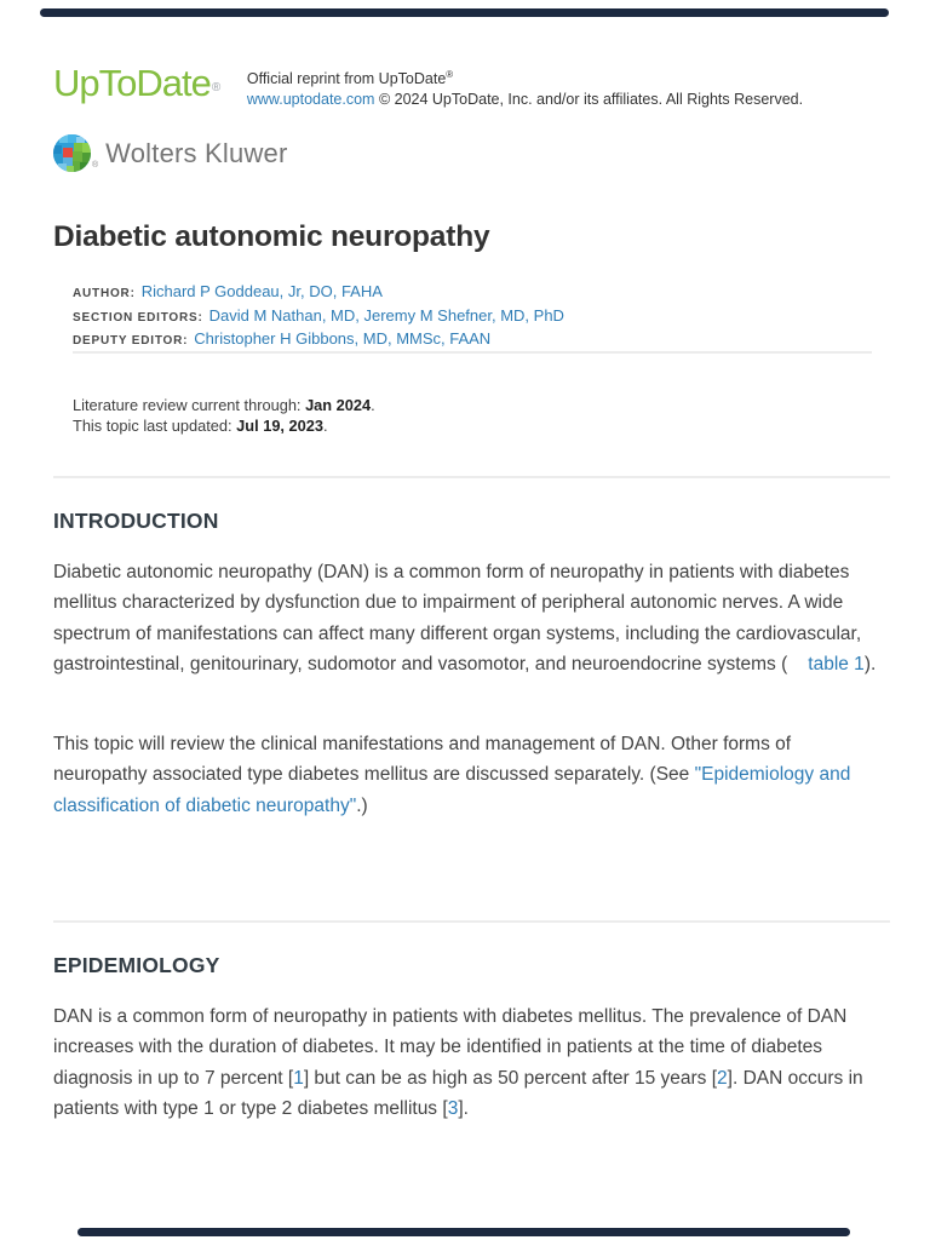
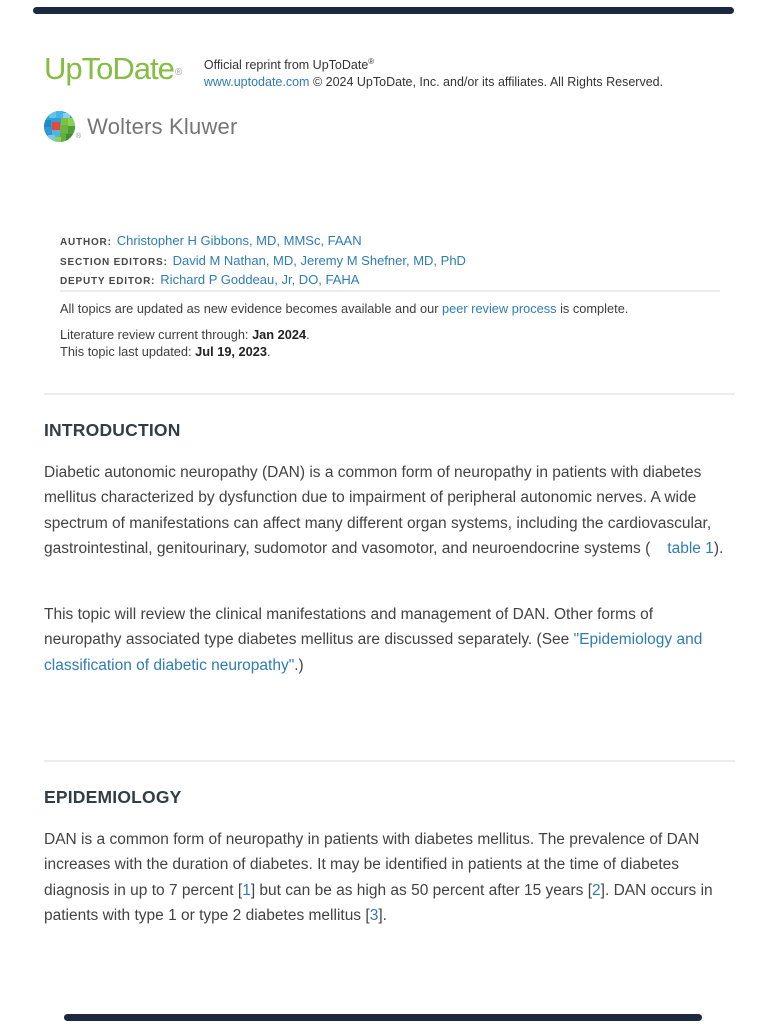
  UpToDate
  ®
  Official reprint from UpToDate®
  www.uptodate.com © 2024 UpToDate, Inc. and/or its affiliates. All Rights Reserved.
  Wolters Kluwer
- Diabetic autonomic neuropathy
- AUTHOR: Richard P Goddeau, Jr, DO, FAHA
+ AUTHOR: Christopher H Gibbons, MD, MMSc, FAAN
  SECTION EDITORS: David M Nathan, MD, Jeremy M Shefner, MD, PhD
- DEPUTY EDITOR: Christopher H Gibbons, MD, MMSc, FAAN
+ DEPUTY EDITOR: Richard P Goddeau, Jr, DO, FAHA
+ All topics are updated as new evidence becomes available and our peer review process is complete.
  Literature review current through: Jan 2024.
  This topic last updated: Jul 19, 2023.
  INTRODUCTION
  Diabetic autonomic neuropathy (DAN) is a common form of neuropathy in patients with diabetes mellitus characterized by dysfunction due to impairment of peripheral autonomic nerves. A wide spectrum of manifestations can affect many different organ systems, including the cardiovascular, gastrointestinal, genitourinary, sudomotor and vasomotor, and neuroendocrine systems ( table 1).
  This topic will review the clinical manifestations and management of DAN. Other forms of neuropathy associated type diabetes mellitus are discussed separately. (See "Epidemiology and classification of diabetic neuropathy".)
  EPIDEMIOLOGY
  DAN is a common form of neuropathy in patients with diabetes mellitus. The prevalence of DAN increases with the duration of diabetes. It may be identified in patients at the time of diabetes diagnosis in up to 7 percent [1] but can be as high as 50 percent after 15 years [2]. DAN occurs in patients with type 1 or type 2 diabetes mellitus [3].
